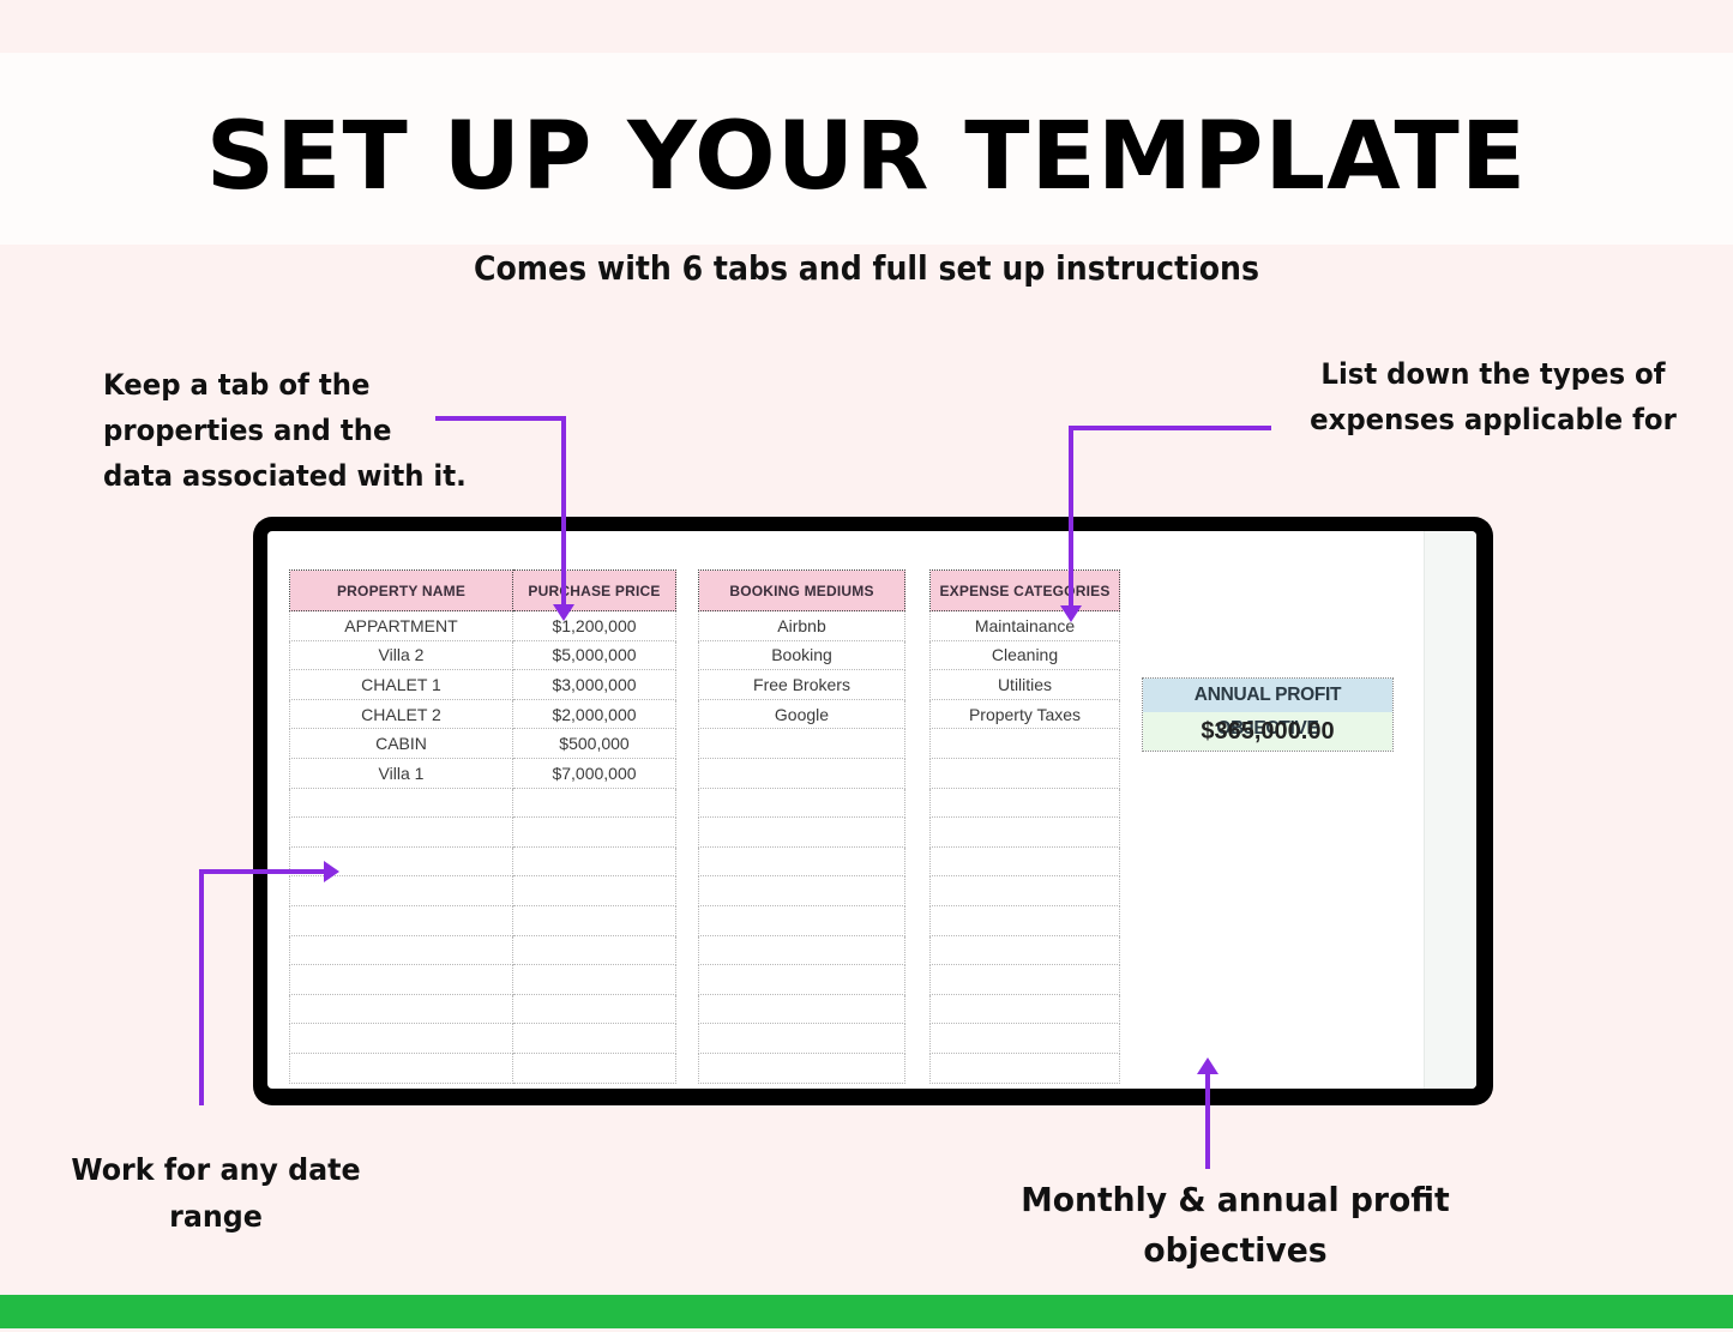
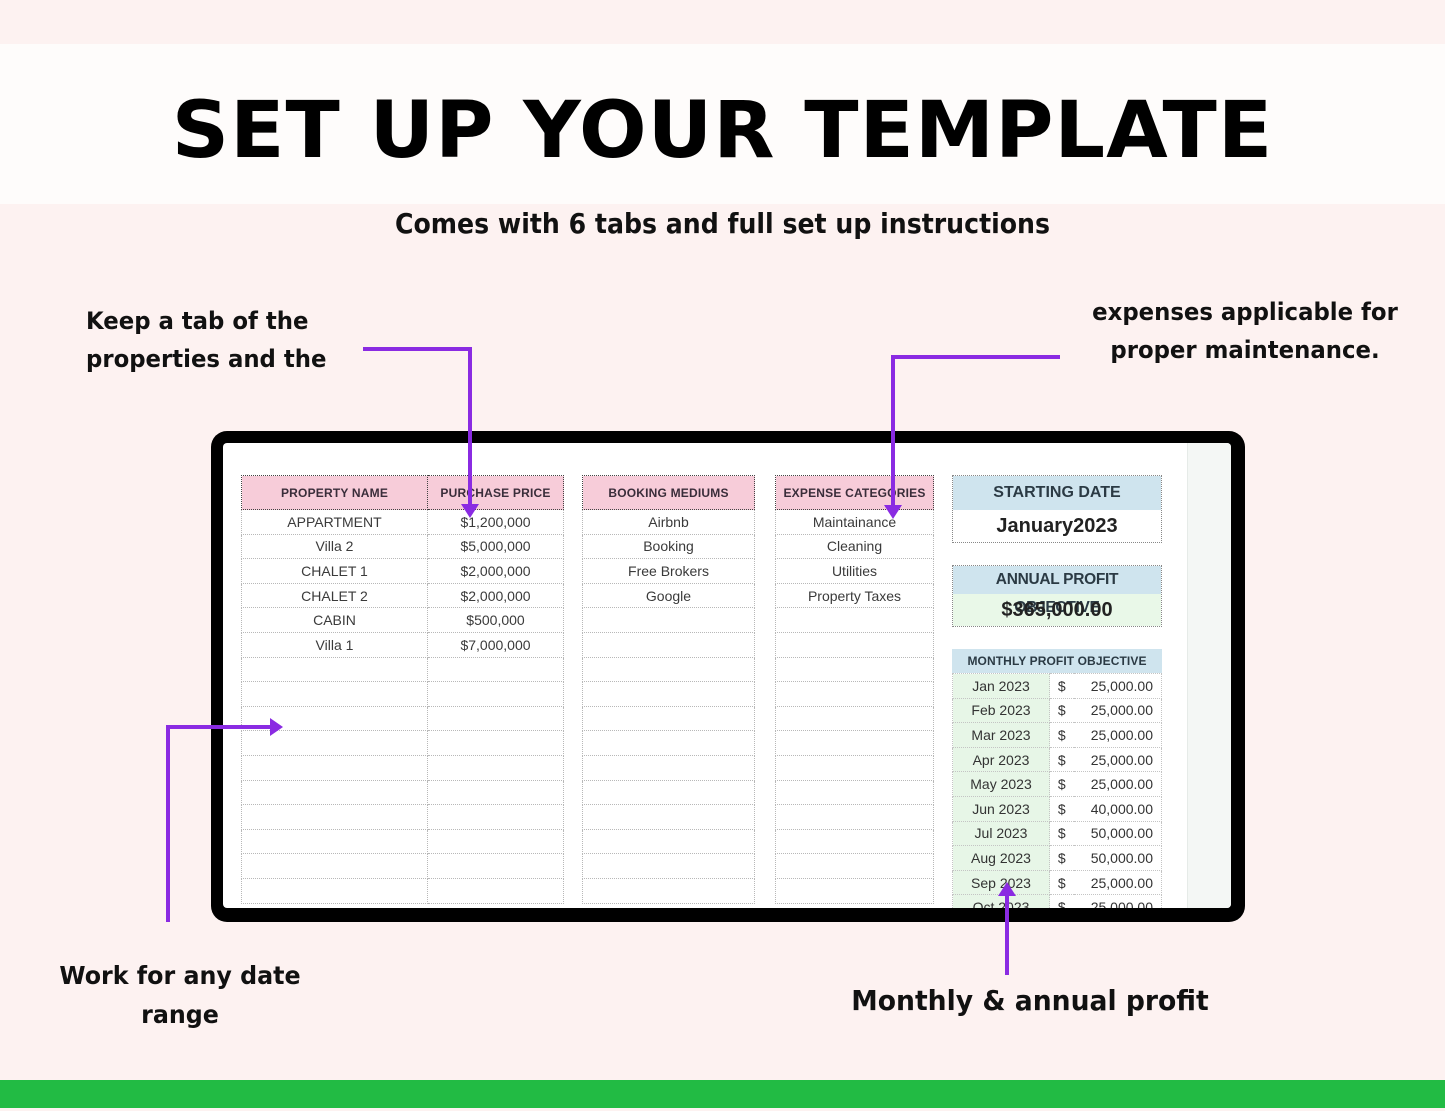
  SET UP YOUR TEMPLATE
  Comes with 6 tabs and full set up instructions
  Keep a tab of the
  properties and the
- data associated with it.
- List down the types of
  expenses applicable for
+ proper maintenance.
  Work for any date
  range
  Monthly & annual profit
- objectives
  PROPERTY NAME	PURHASE PRICE
  APPARTMENT	$1,200,000
  Villa 2	$5,000,000
- CHALET 1	$3,000,000
+ CHALET 1	$2,000,000
  CHALET 2	$2,000,000
  CABIN	$500,000
  Villa 1	$7,000,000
  BOOKING MEDIUMS
  Airbnb
  Booking
  Free Brokers
  Google
  EXPENSE CATEGRIES
  Maintainance
  Cleaning
  Utilities
  Property Taxes
+ STARTING DATE
+ January2023
  $365,000.00
+ MONTHLY PROFIT OBJECTIVE
+ Jan 2023	$	25,000.00
+ Feb 2023	$	25,000.00
+ Mar 2023	$	25,000.00
+ Apr 2023	$	25,000.00
+ May 2023	$	25,000.00
+ Jun 2023	$	40,000.00
+ Jul 2023	$	50,000.00
+ Aug 2023	$	50,000.00
+ Sep 2023	$	25,000.00
+ Oct 2023	$	25,000.00
